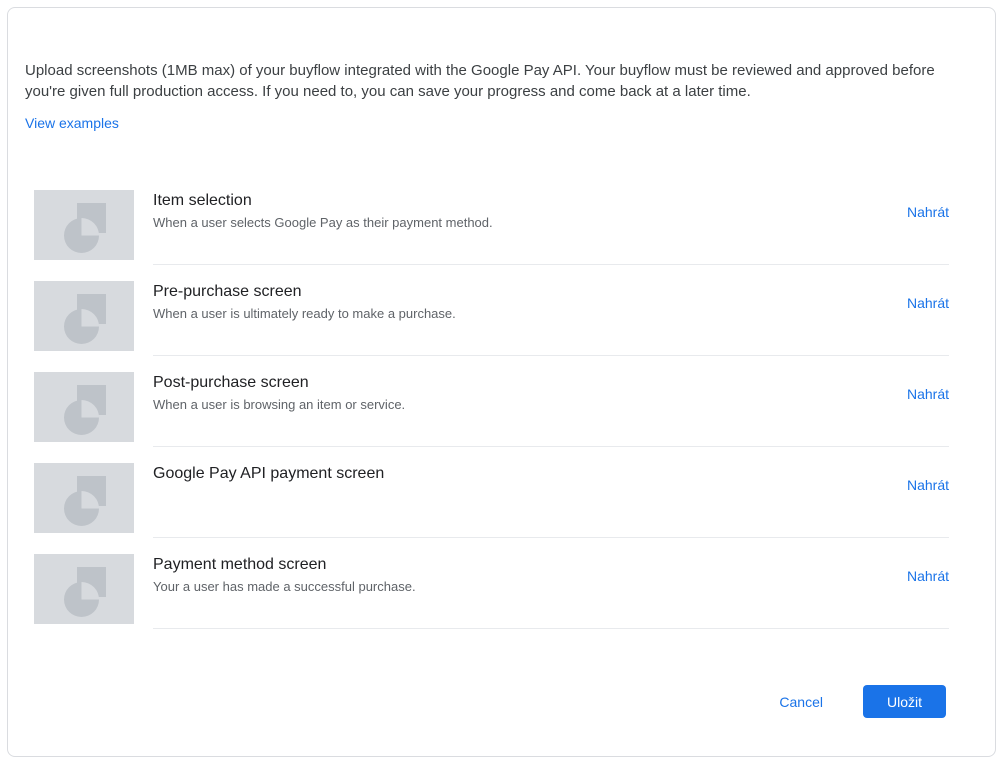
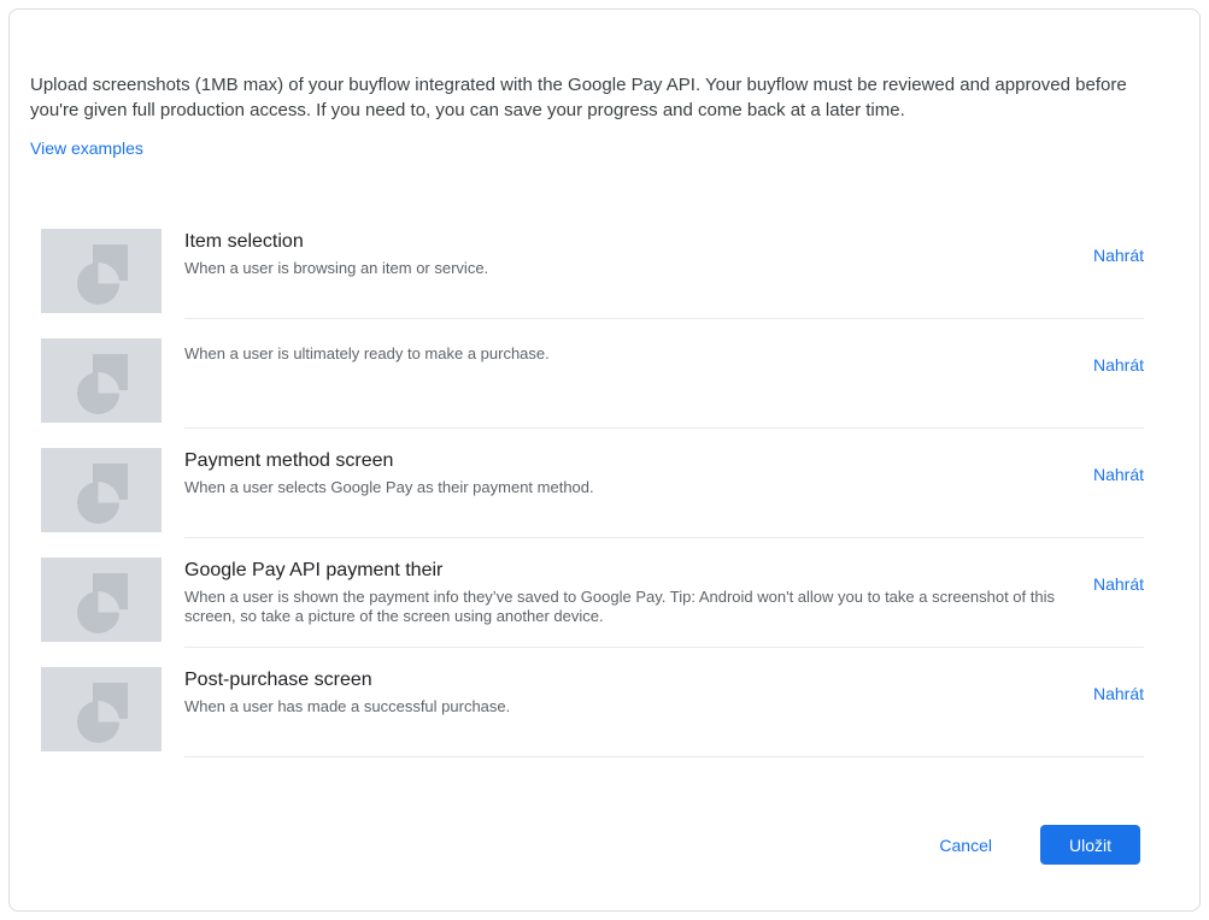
  Upload screenshots (1MB max) of your buyflow integrated with the Google Pay API. Your buyflow must be reviewed and approved before you're given full production access. If you need to, you can save your progress and come back at a later time.
  View examples
  Item selection
- When a user selects Google Pay as their payment method.
+ When a user is browsing an item or service.
  Nahrát
- Pre-purchase screen
  When a user is ultimately ready to make a purchase.
  Nahrát
- Post-purchase screen
+ Payment method screen
- When a user is browsing an item or service.
+ When a user selects Google Pay as their payment method.
  Nahrát
- Google Pay API payment screen
+ Google Pay API payment their
+ When a user is shown the payment info they’ve saved to Google Pay. Tip: Android won't allow you to take a screenshot of this screen, so take a picture of the screen using another device.
  Nahrát
- Payment method screen
+ Post-purchase screen
- Your a user has made a successful purchase.
+ When a user has made a successful purchase.
  Nahrát
  Cancel
  Uložit
